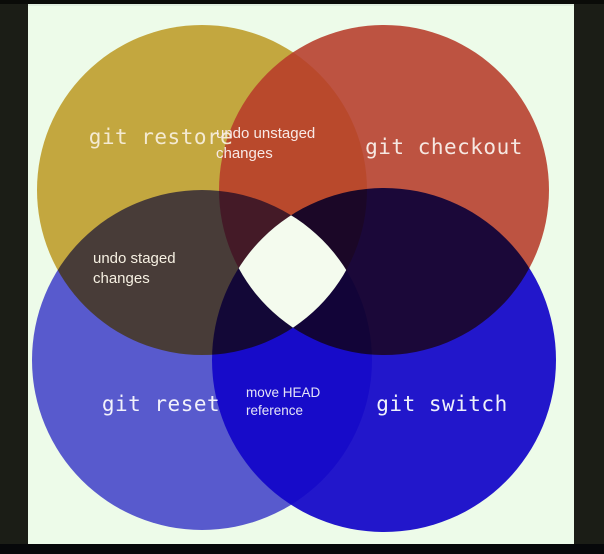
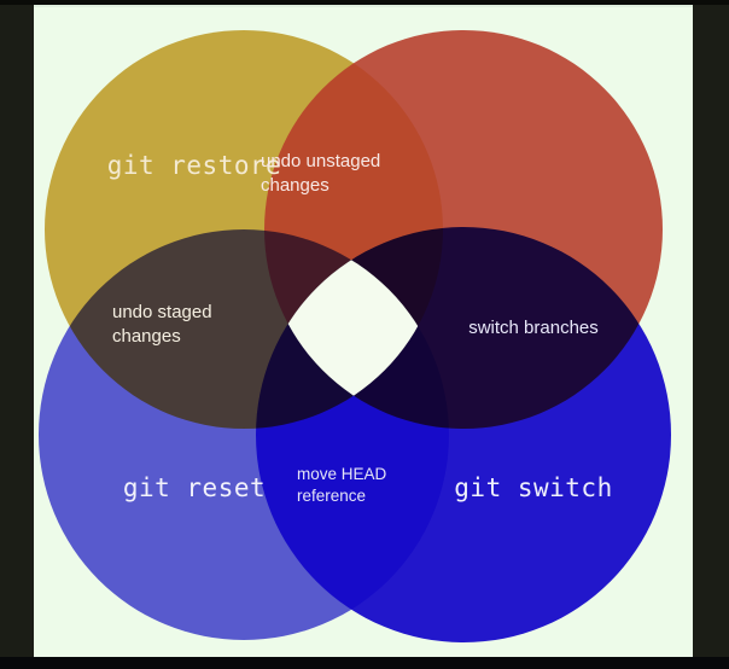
  git restore
- git checkout
  git reset
  git switch
  undo unstaged
  changes
  undo staged
  changes
+ switch branches
  move HEAD
  reference
